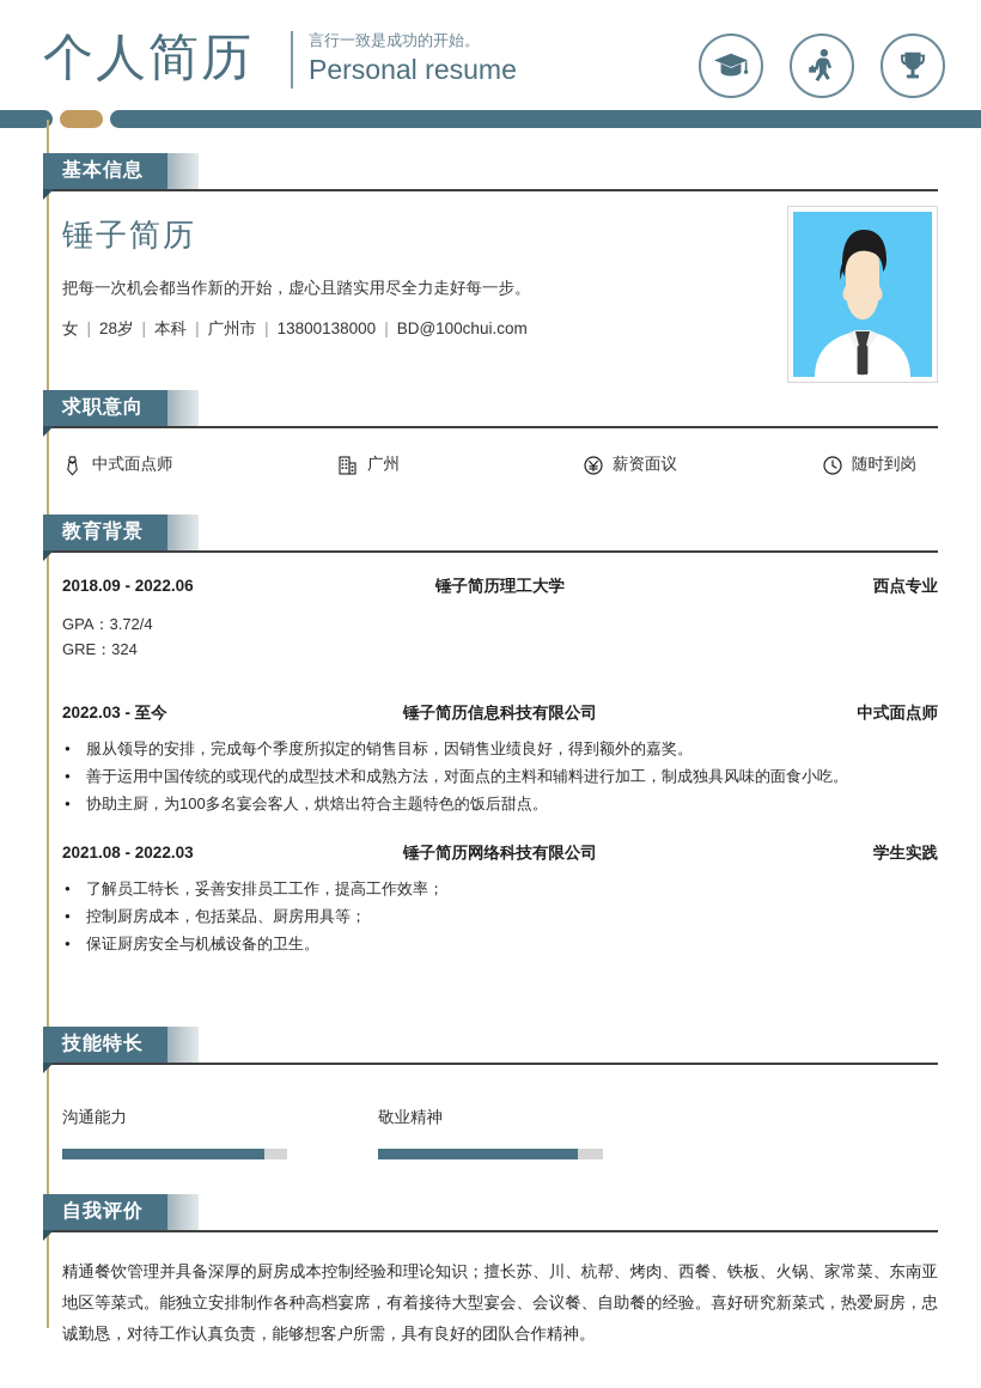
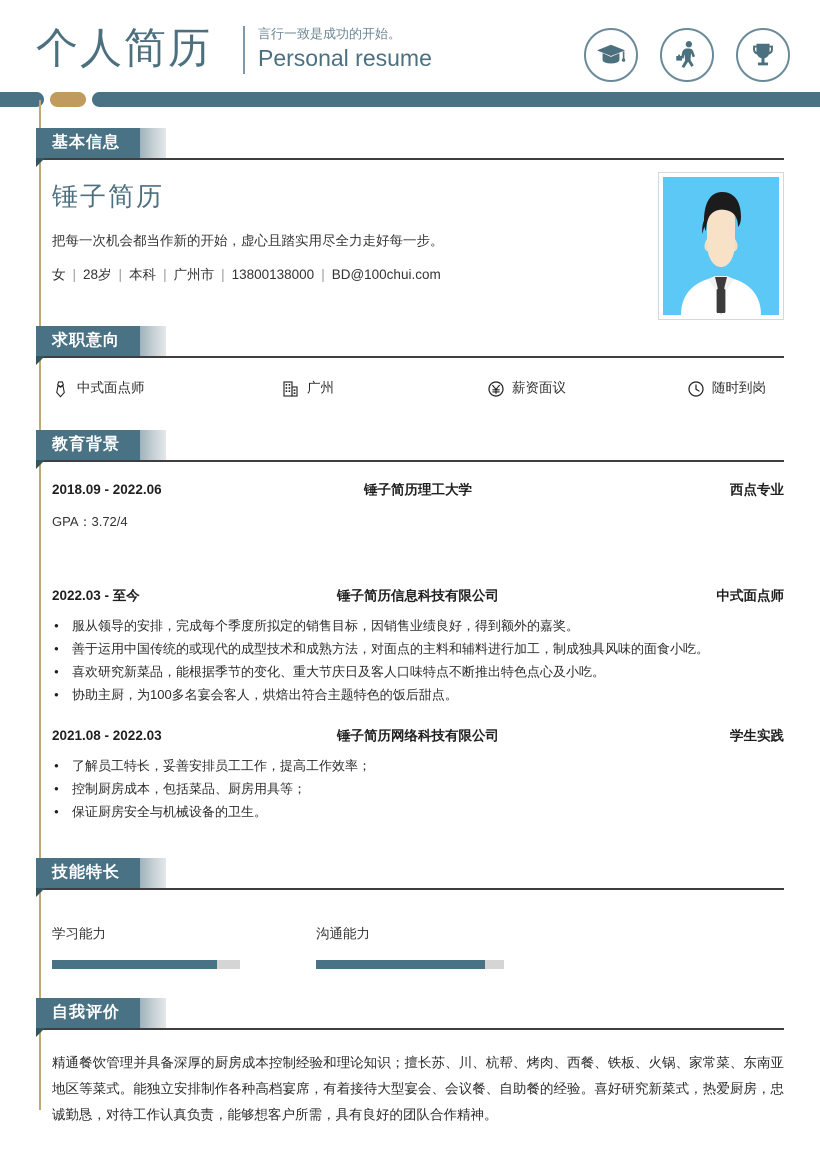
  个人简历
  言行一致是成功的开始。
  Personal resume
  基本信息
  锤子简历
  把每一次机会都当作新的开始，虚心且踏实用尽全力走好每一步。
  女 | 28岁 | 本科 | 广州市 | 13800138000 | BD@100chui.com
  求职意向
  中式面点师
  广州
  薪资面议
  随时到岗
  教育背景
  2018.09 - 2022.06
  锤子简历理工大学
  西点专业
  GPA：3.72/4
- GRE：324
  2022.03 - 至今
  锤子简历信息科技有限公司
  中式面点师
  服从领导的安排，完成每个季度所拟定的销售目标，因销售业绩良好，得到额外的嘉奖。
  善于运用中国传统的或现代的成型技术和成熟方法，对面点的主料和辅料进行加工，制成独具风味的面食小吃。
+ 喜欢研究新菜品，能根据季节的变化、重大节庆日及客人口味特点不断推出特色点心及小吃。
  协助主厨，为100多名宴会客人，烘焙出符合主题特色的饭后甜点。
  2021.08 - 2022.03
  锤子简历网络科技有限公司
  学生实践
  了解员工特长，妥善安排员工工作，提高工作效率；
  控制厨房成本，包括菜品、厨房用具等；
  保证厨房安全与机械设备的卫生。
  技能特长
+ 学习能力
  沟通能力
- 敬业精神
  自我评价
  精通餐饮管理并具备深厚的厨房成本控制经验和理论知识；擅长苏、川、杭帮、烤肉、西餐、铁板、火锅、家常菜、东南亚地区等菜式。能独立安排制作各种高档宴席，有着接待大型宴会、会议餐、自助餐的经验。喜好研究新菜式，热爱厨房，忠诚勤恳，对待工作认真负责，能够想客户所需，具有良好的团队合作精神。
